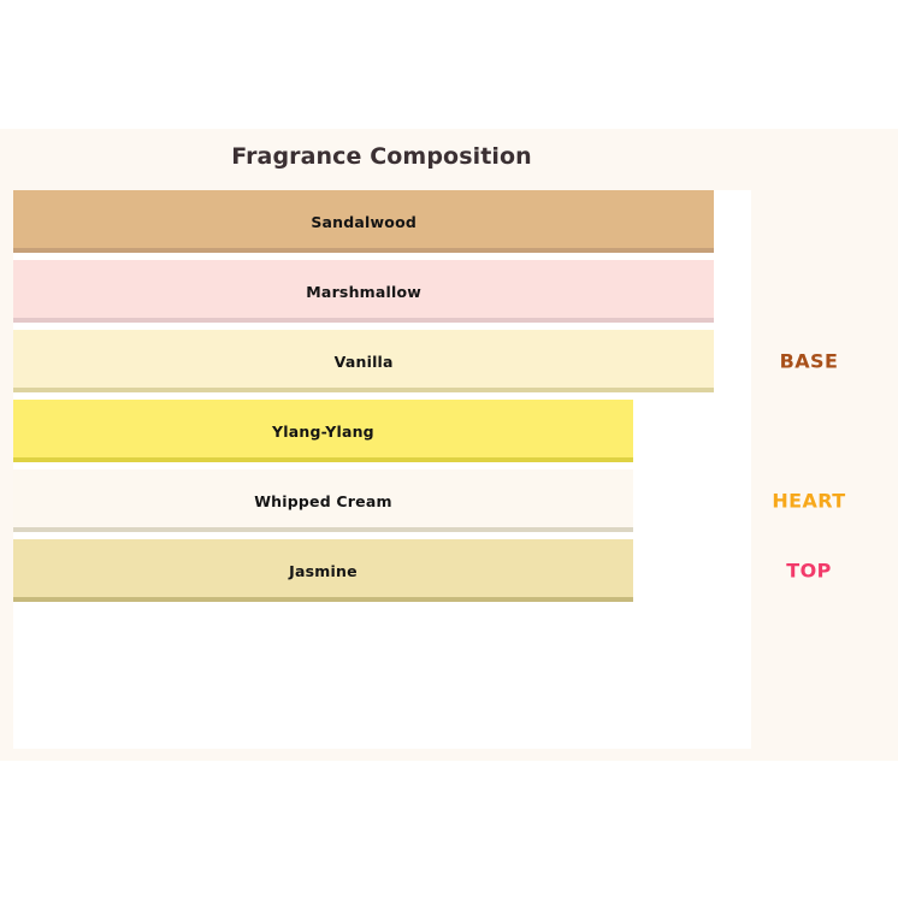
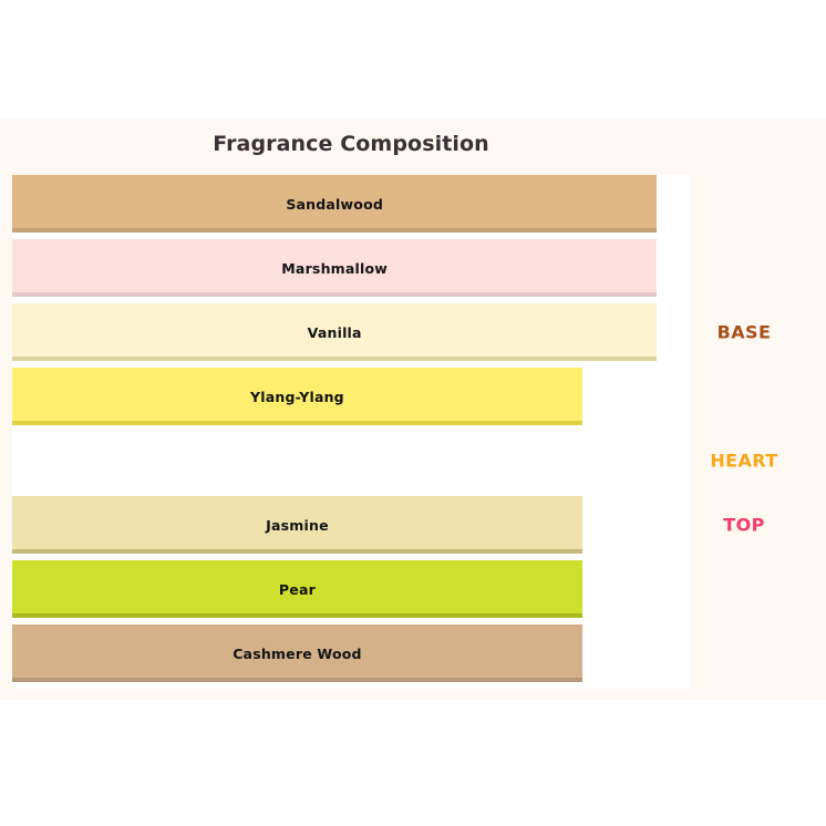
  Fragrance Composition
  Sandalwood
  Marshmallow
  Vanilla
  Ylang-Ylang
- Whipped Cream
  Jasmine
+ Pear
+ Cashmere Wood
  BASE
  HEART
  TOP
